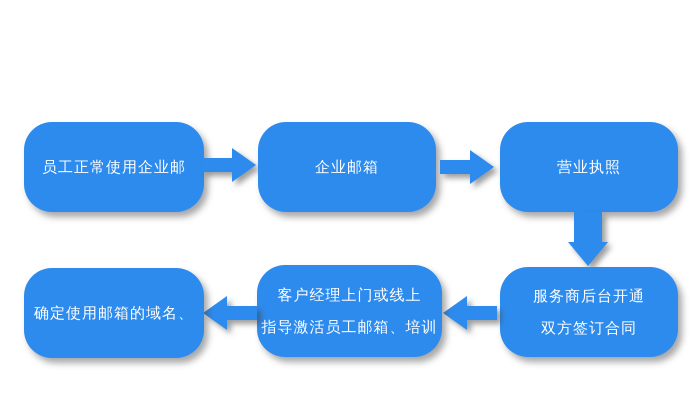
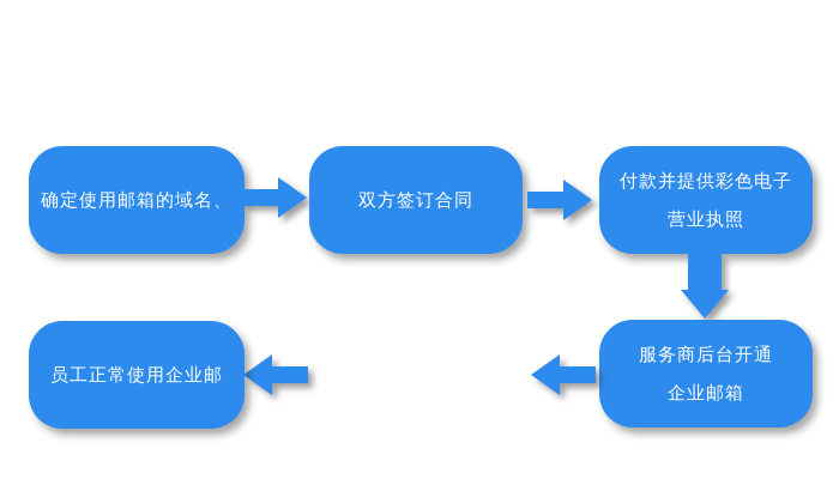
- 员工正常使用企业邮
+ 确定使用邮箱的域名、
- 企业邮箱
+ 双方签订合同
+ 付款并提供彩色电子
  营业执照
  服务商后台开通
- 双方签订合同
+ 企业邮箱
- 客户经理上门或线上
- 指导激活员工邮箱、培训
- 确定使用邮箱的域名、
+ 员工正常使用企业邮
